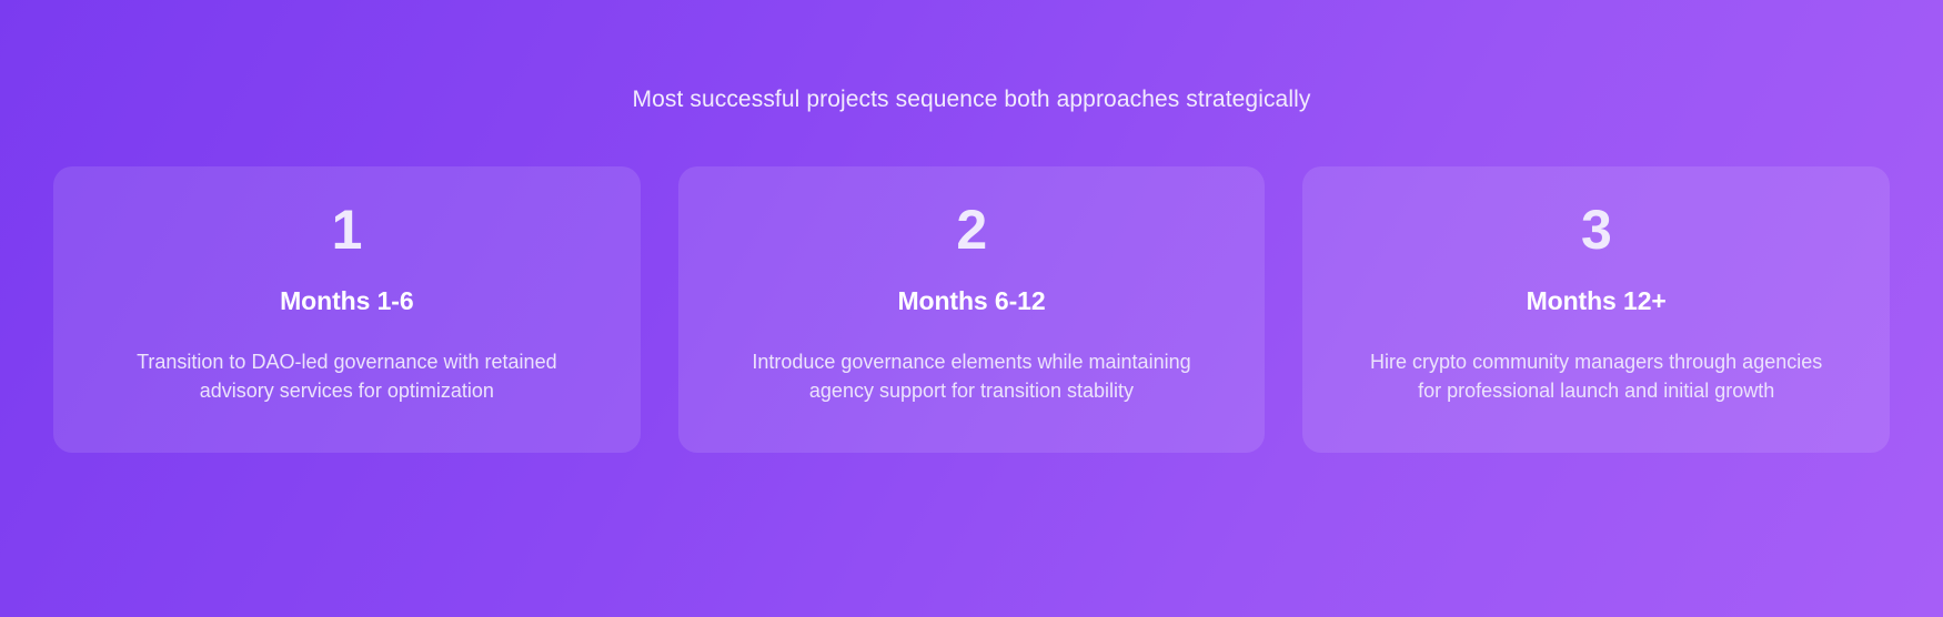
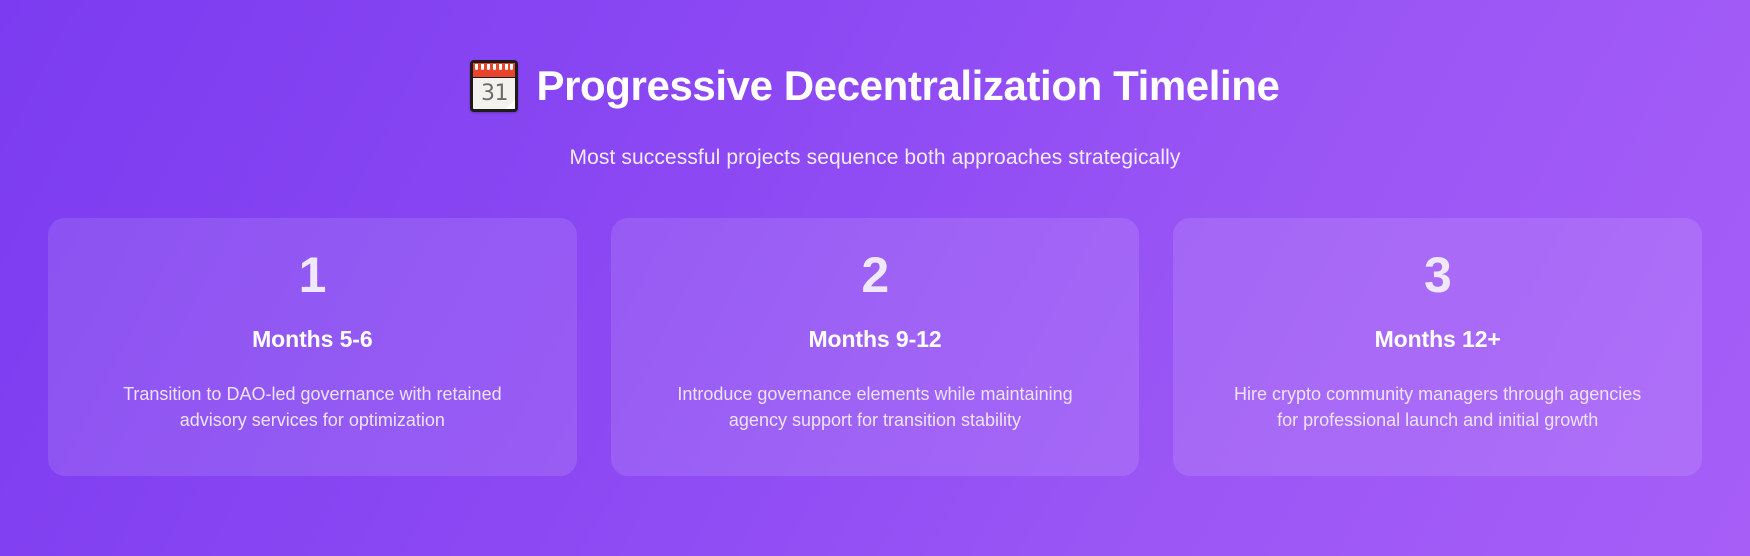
+ 31
+ Progressive Decentralization Timeline
  Most successful projects sequence both approaches strategically
  1
- Months 1-6
+ Months 5-6
  Transition to DAO-led governance with retained advisory services for optimization
  2
- Months 6-12
+ Months 9-12
  Introduce governance elements while maintaining agency support for transition stability
  3
  Months 12+
  Hire crypto community managers through agencies for professional launch and initial growth
